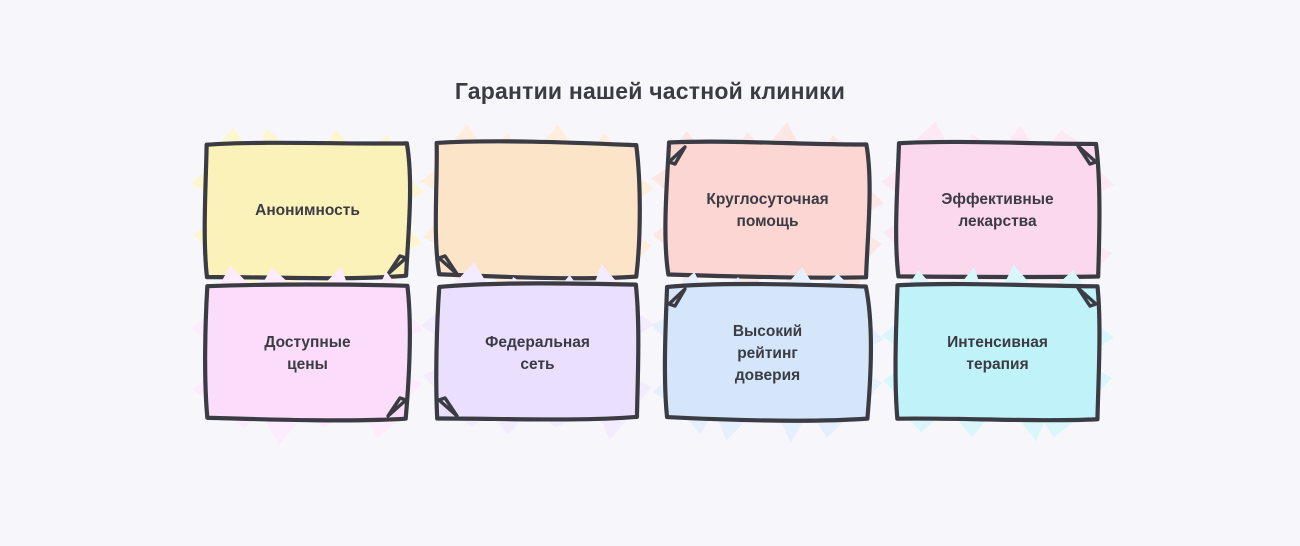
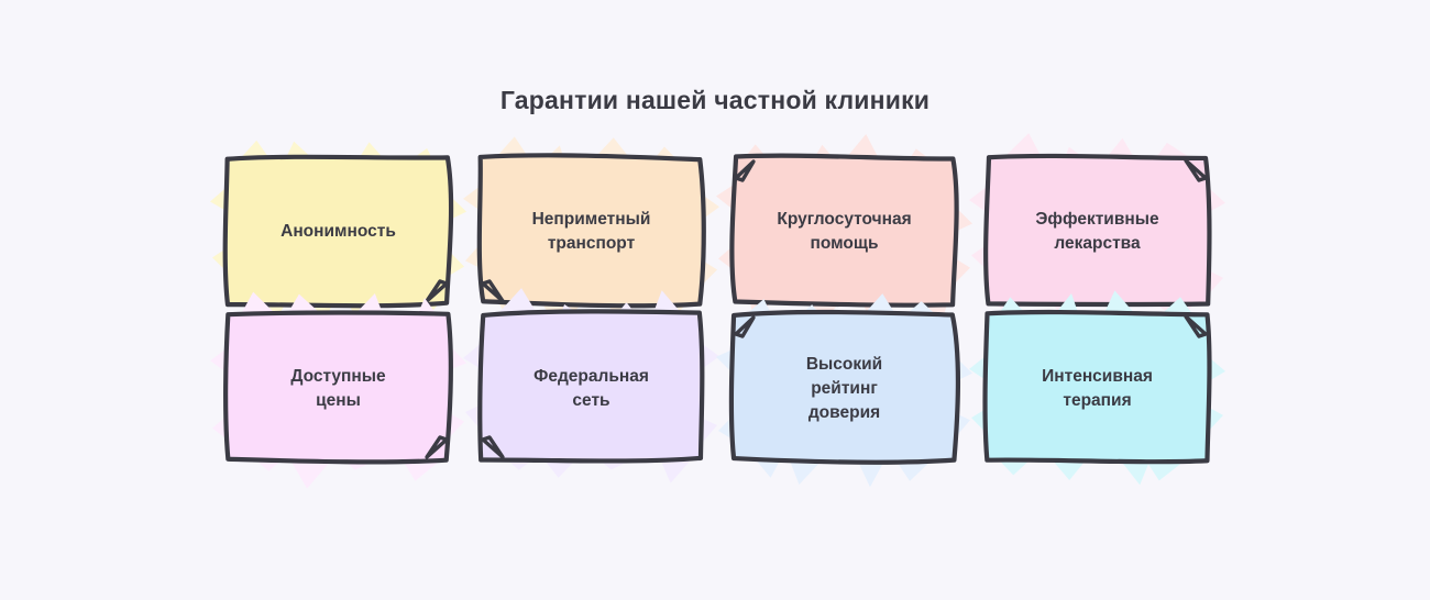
  Гарантии нашей частной клиники
  Анонимность
+ Неприметный
+ транспорт
  Круглосуточная
  помощь
  Эффективные
  лекарства
  Доступные
  цены
  Федеральная
  сеть
  Высокий
  рейтинг
  доверия
  Интенсивная
  терапия
